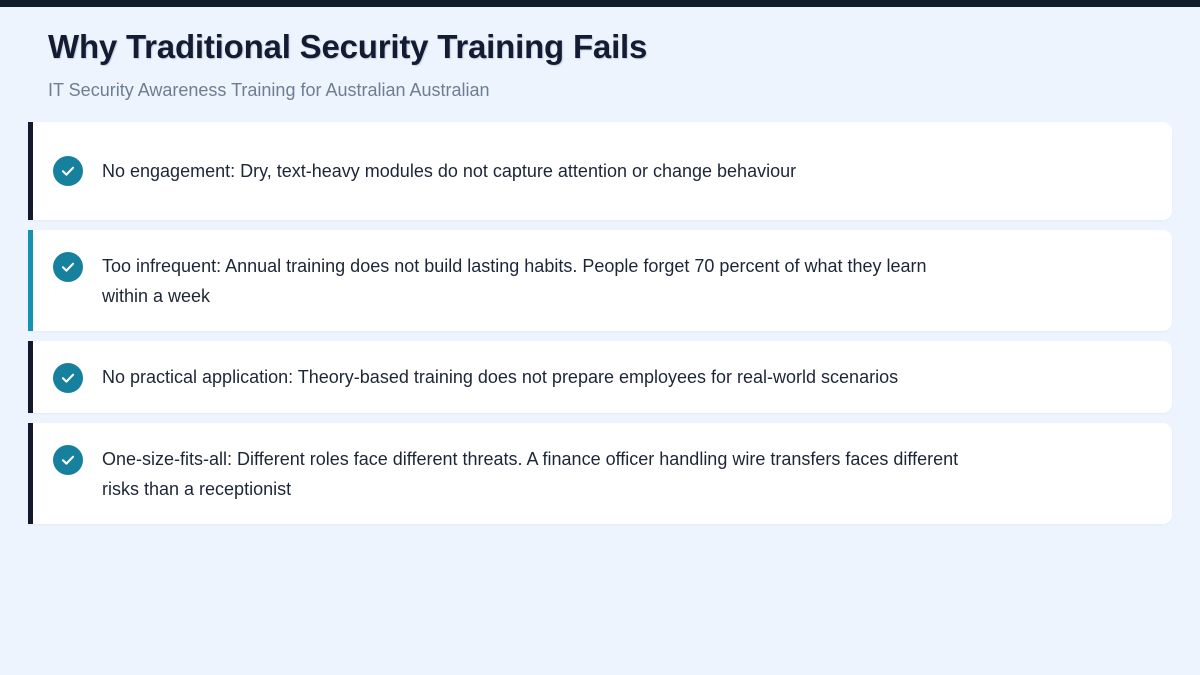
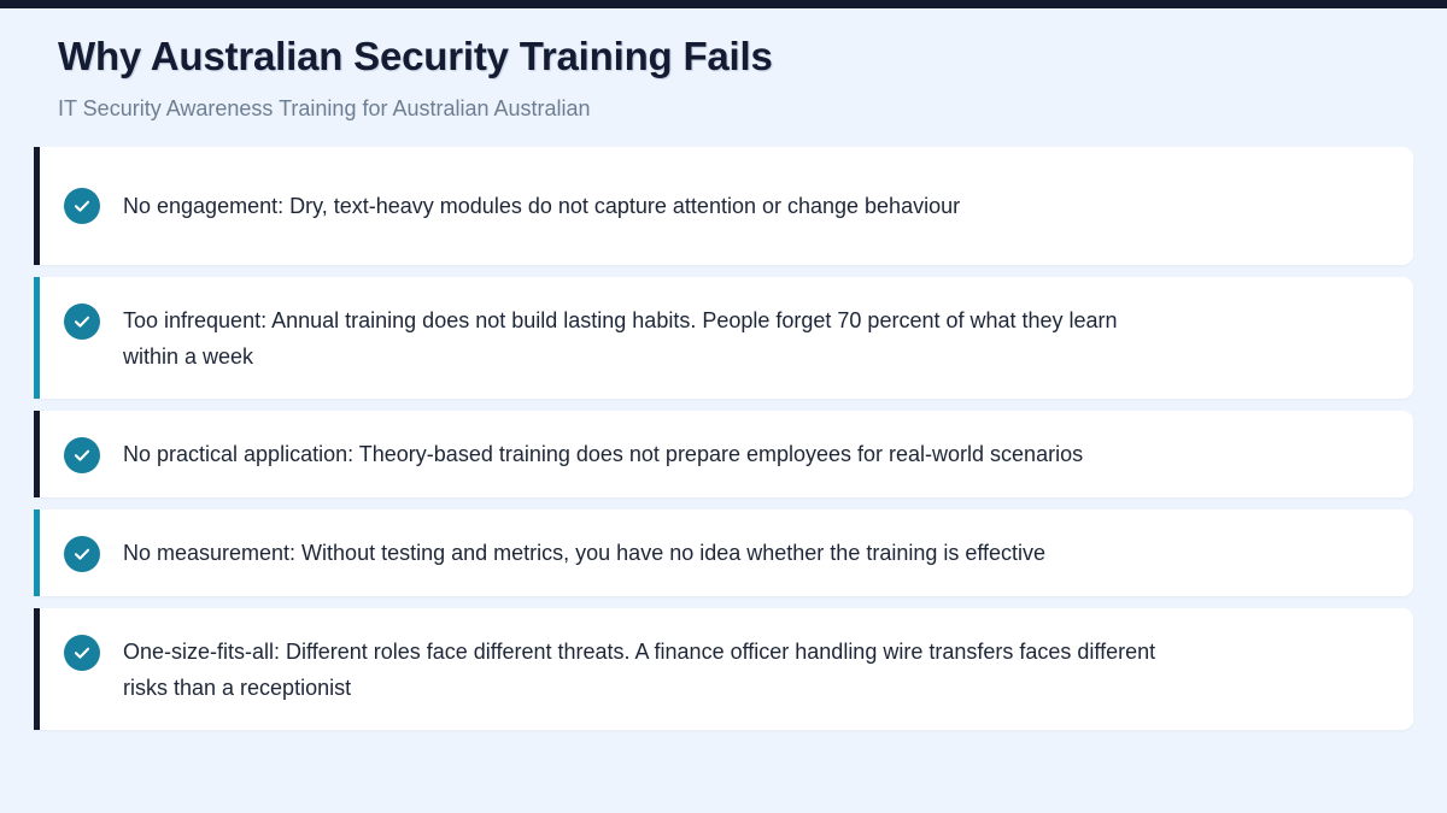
- Why Traditional Security Training Fails
+ Why Australian Security Training Fails
  IT Security Awareness Training for Australian Australian
  No engagement: Dry, text-heavy modules do not capture attention or change behaviour
  Too infrequent: Annual training does not build lasting habits. People forget 70 percent of what they learn within a week
  No practical application: Theory-based training does not prepare employees for real-world scenarios
+ No measurement: Without testing and metrics, you have no idea whether the training is effective
  One-size-fits-all: Different roles face different threats. A finance officer handling wire transfers faces different risks than a receptionist
